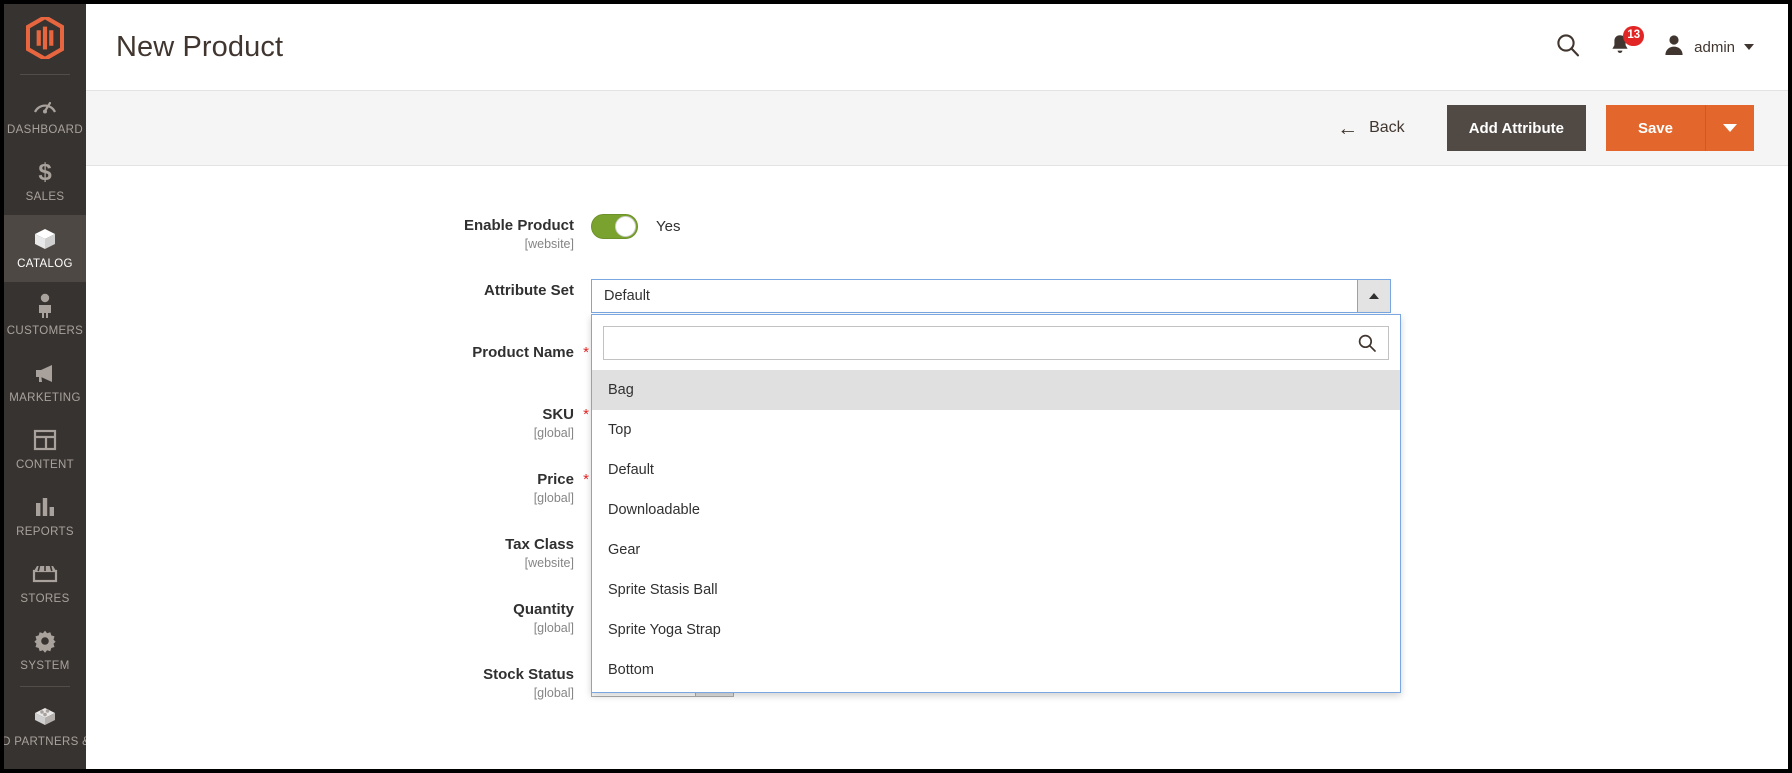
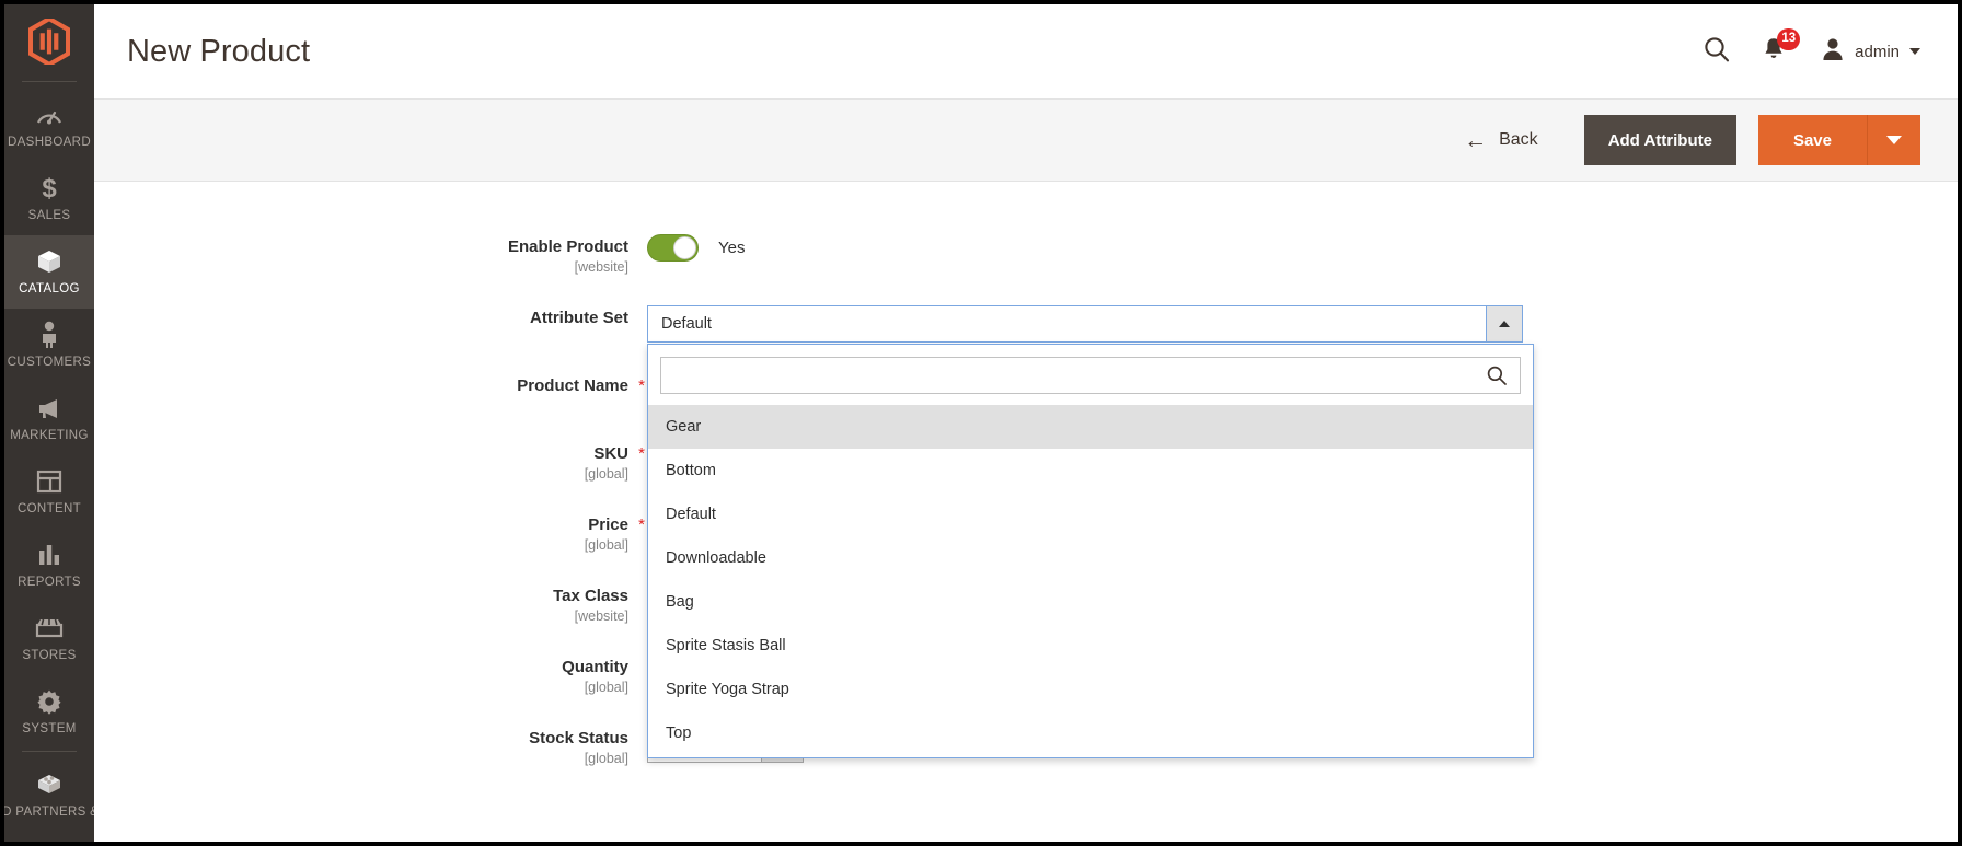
  DASHBOARD
  $
  SALES
  CATALOG
  CUSTOMERS
  MARKETING
  CONTENT
  REPORTS
  STORES
  SYSTEM
  New Product
  13
  admin
  ←
  Back
  Add Attribute
  Save
  Enable Product
  [website]
  Yes
  Attribute Set
  Default
- Bag
+ Gear
- Top
+ Bottom
  Default
  Downloadable
- Gear
+ Bag
  Sprite Stasis Ball
  Sprite Yoga Strap
- Bottom
+ Top
  Product Name
  *
  SKU
  *
  [global]
  Price
  *
  [global]
  Tax Class
  [website]
  Quantity
  [global]
  Stock Status
  [global]
